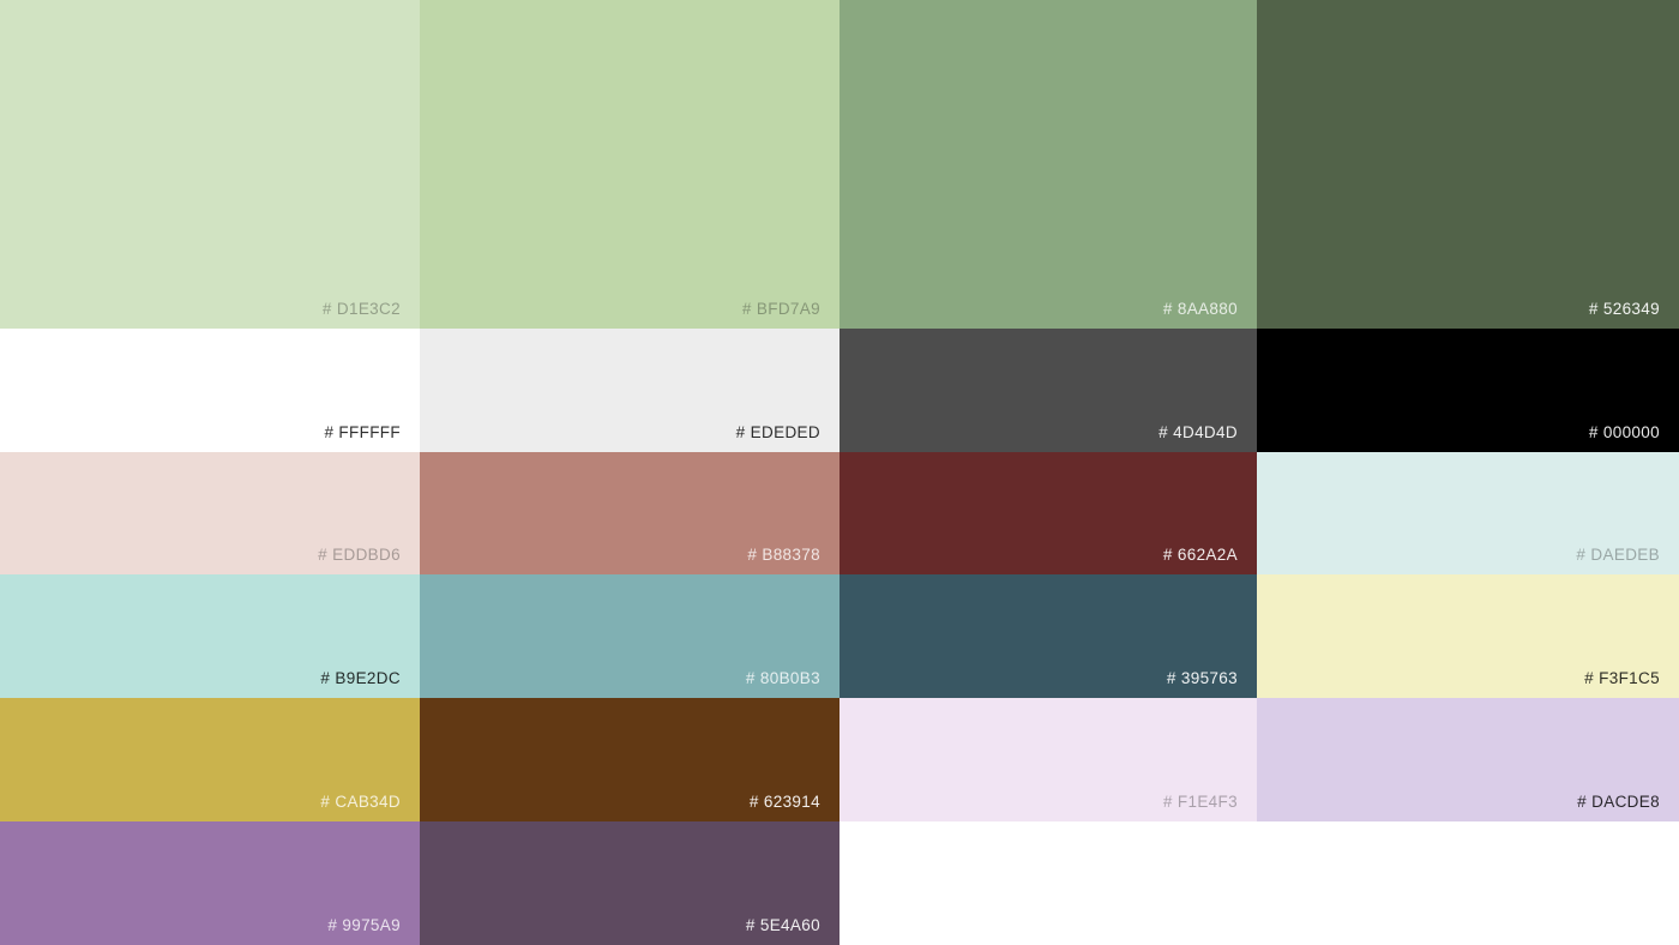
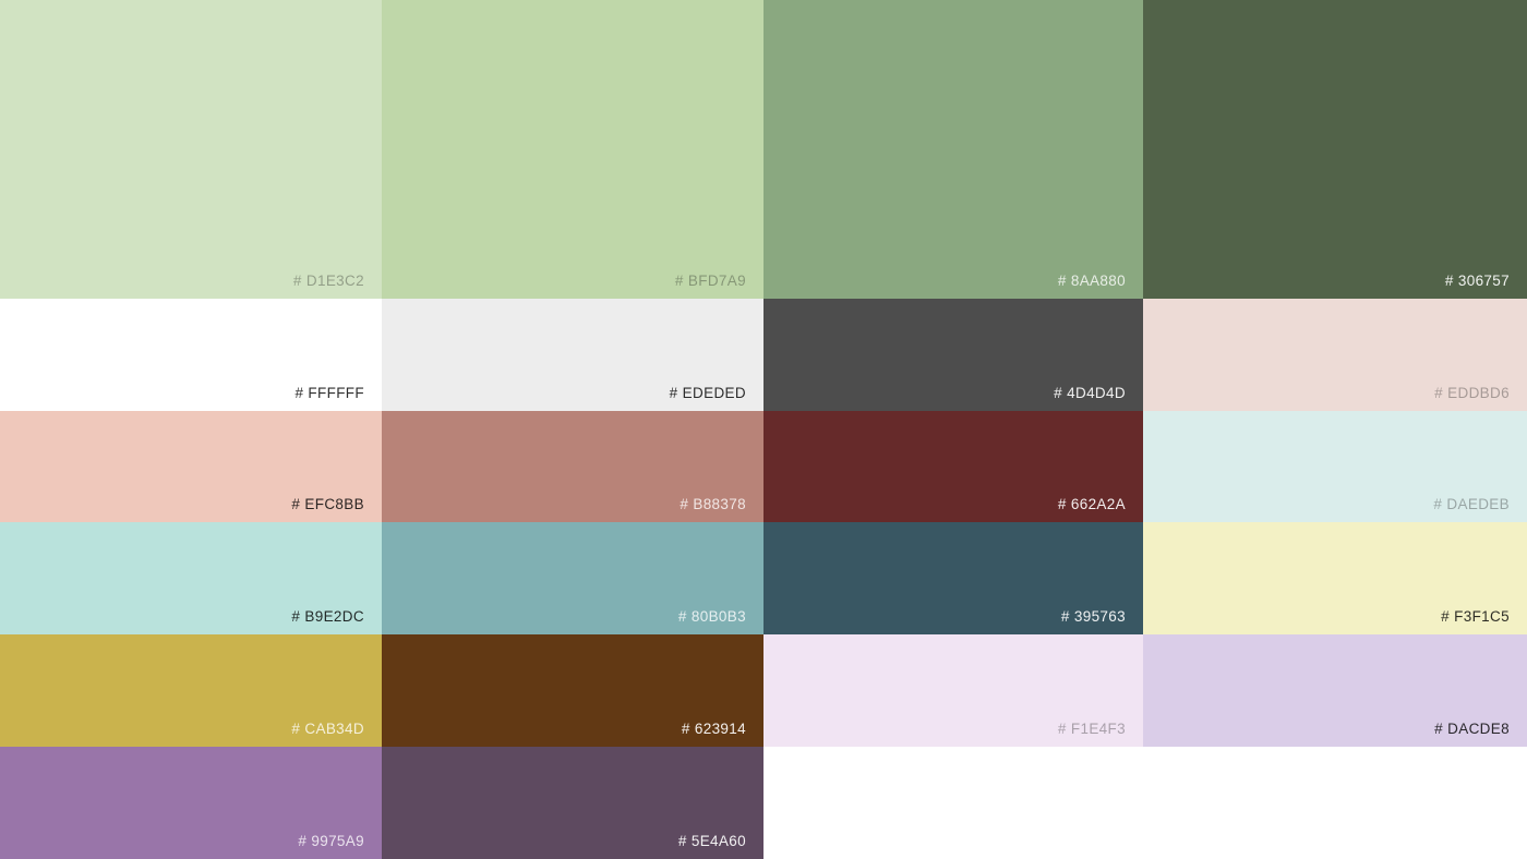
  # D1E3C2
  # BFD7A9
  # 8AA880
- # 526349
+ # 306757
  # FFFFFF
  # EDEDED
  # 4D4D4D
- # 000000
  # EDDBD6
+ # EFC8BB
  # B88378
  # 662A2A
  # DAEDEB
  # B9E2DC
  # 80B0B3
  # 395763
  # F3F1C5
  # CAB34D
  # 623914
  # F1E4F3
  # DACDE8
  # 9975A9
  # 5E4A60
